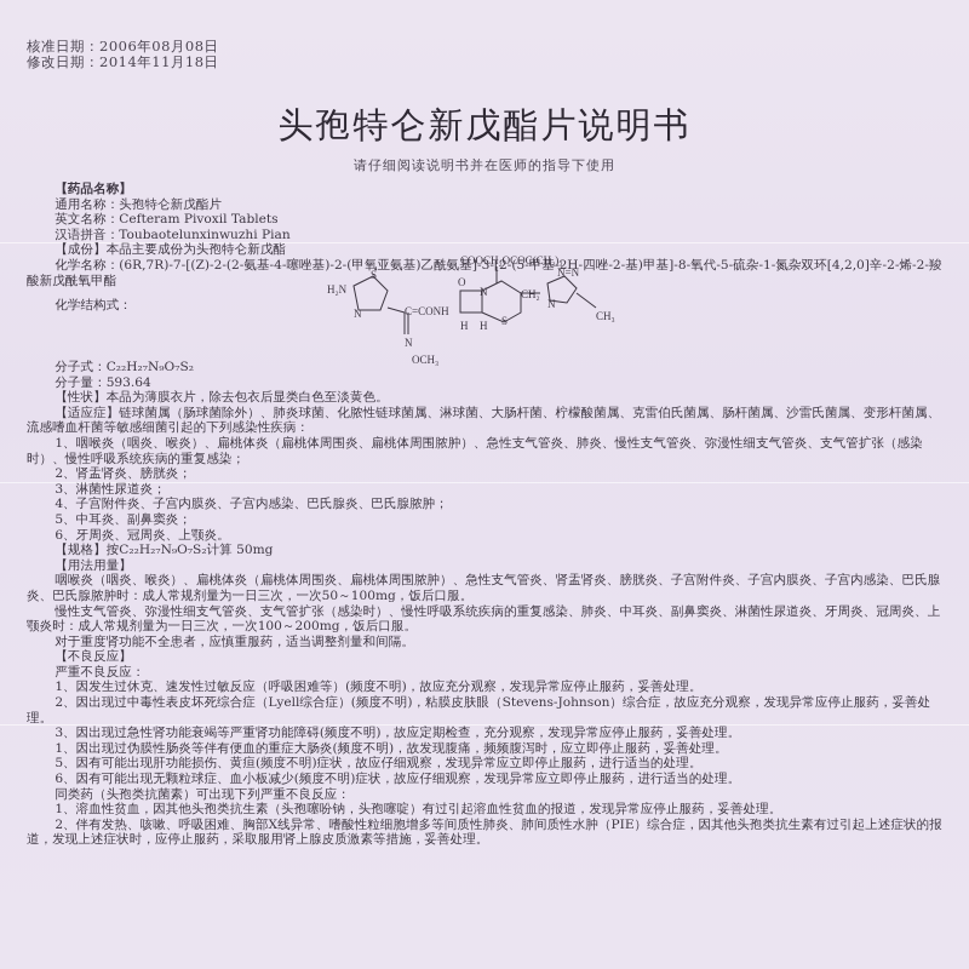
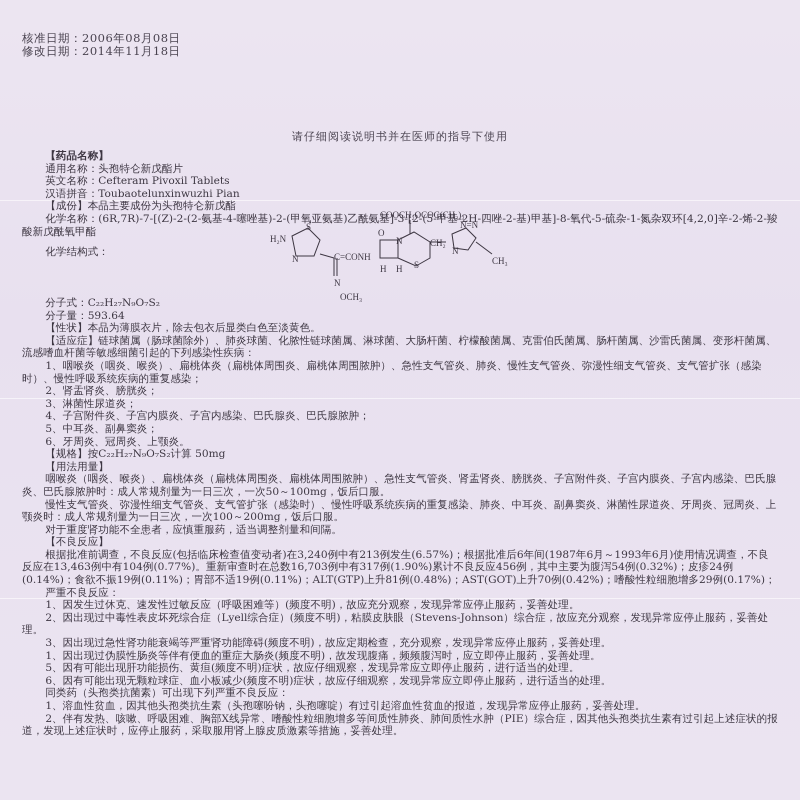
  核准日期：2006年08月08日
  修改日期：2014年11月18日
- 头孢特仑新戊酯片说明书
  请仔细阅读说明书并在医师的指导下使用
  【药品名称】
  通用名称：头孢特仑新戊酯片
  英文名称：Cefteram Pivoxil Tablets
  汉语拼音：Toubaotelunxinwuzhi Pian
  【成份】本品主要成份为头孢特仑新戊酯
  化学名称：(6R,7R)-7-[(Z)-2-(2-氨基-4-噻唑基)-2-(甲氧亚氨基)乙酰氨基]-3-[2-(5-甲基-2H-四唑-2-基)甲基]-8-氧代-5-硫杂-1-氮杂双环[4,2,0]辛-2-烯-2-羧酸新戊酰氧甲酯
  化学结构式：
  H₂N
  S
  N
  C=CONH
  N
  OCH₃
  O
  H
  H
  S
  N
  COOCH₂OCOC(CH₃)₃
  CH₂
  N=N
  N
  CH₃
  分子式：C₂₂H₂₇N₉O₇S₂
  分子量：593.64
  【性状】本品为薄膜衣片，除去包衣后显类白色至淡黄色。
  【适应症】链球菌属（肠球菌除外）、肺炎球菌、化脓性链球菌属、淋球菌、大肠杆菌、柠檬酸菌属、克雷伯氏菌属、肠杆菌属、沙雷氏菌属、变形杆菌属、流感嗜血杆菌等敏感细菌引起的下列感染性疾病：
  1、咽喉炎（咽炎、喉炎）、扁桃体炎（扁桃体周围炎、扁桃体周围脓肿）、急性支气管炎、肺炎、慢性支气管炎、弥漫性细支气管炎、支气管扩张（感染时）、慢性呼吸系统疾病的重复感染；
  2、肾盂肾炎、膀胱炎；
  3、淋菌性尿道炎；
  4、子宫附件炎、子宫内膜炎、子宫内感染、巴氏腺炎、巴氏腺脓肿；
  5、中耳炎、副鼻窦炎；
  6、牙周炎、冠周炎、上颚炎。
  【规格】按C₂₂H₂₇N₉O₇S₂计算 50mg
  【用法用量】
  咽喉炎（咽炎、喉炎）、扁桃体炎（扁桃体周围炎、扁桃体周围脓肿）、急性支气管炎、肾盂肾炎、膀胱炎、子宫附件炎、子宫内膜炎、子宫内感染、巴氏腺炎、巴氏腺脓肿时：成人常规剂量为一日三次，一次50～100mg，饭后口服。
  慢性支气管炎、弥漫性细支气管炎、支气管扩张（感染时）、慢性呼吸系统疾病的重复感染、肺炎、中耳炎、副鼻窦炎、淋菌性尿道炎、牙周炎、冠周炎、上颚炎时：成人常规剂量为一日三次，一次100～200mg，饭后口服。
  对于重度肾功能不全患者，应慎重服药，适当调整剂量和间隔。
  【不良反应】
+ 根据批准前调查，不良反应(包括临床检查值变动者)在3,240例中有213例发生(6.57%)；根据批准后6年间(1987年6月～1993年6月)使用情况调查，不良反应在13,463例中有104例(0.77%)。重新审查时在总数16,703例中有317例(1.90%)累计不良反应456例，其中主要为腹泻54例(0.32%)；皮疹24例(0.14%)；食欲不振19例(0.11%)；胃部不适19例(0.11%)；ALT(GTP)上升81例(0.48%)；AST(GOT)上升70例(0.42%)；嗜酸性粒细胞增多29例(0.17%)；
  严重不良反应：
  1、因发生过休克、速发性过敏反应（呼吸困难等）(频度不明)，故应充分观察，发现异常应停止服药，妥善处理。
  2、因出现过中毒性表皮坏死综合症（Lyell综合症）(频度不明)，粘膜皮肤眼（Stevens-Johnson）综合症，故应充分观察，发现异常应停止服药，妥善处理。
  3、因出现过急性肾功能衰竭等严重肾功能障碍(频度不明)，故应定期检查，充分观察，发现异常应停止服药，妥善处理。
  1、因出现过伪膜性肠炎等伴有便血的重症大肠炎(频度不明)，故发现腹痛，频频腹泻时，应立即停止服药，妥善处理。
  5、因有可能出现肝功能损伤、黄疸(频度不明)症状，故应仔细观察，发现异常应立即停止服药，进行适当的处理。
  6、因有可能出现无颗粒球症、血小板减少(频度不明)症状，故应仔细观察，发现异常应立即停止服药，进行适当的处理。
  同类药（头孢类抗菌素）可出现下列严重不良反应：
  1、溶血性贫血，因其他头孢类抗生素（头孢噻吩钠，头孢噻啶）有过引起溶血性贫血的报道，发现异常应停止服药，妥善处理。
  2、伴有发热、咳嗽、呼吸困难、胸部X线异常、嗜酸性粒细胞增多等间质性肺炎、肺间质性水肿（PIE）综合症，因其他头孢类抗生素有过引起上述症状的报道，发现上述症状时，应停止服药，采取服用肾上腺皮质激素等措施，妥善处理。
